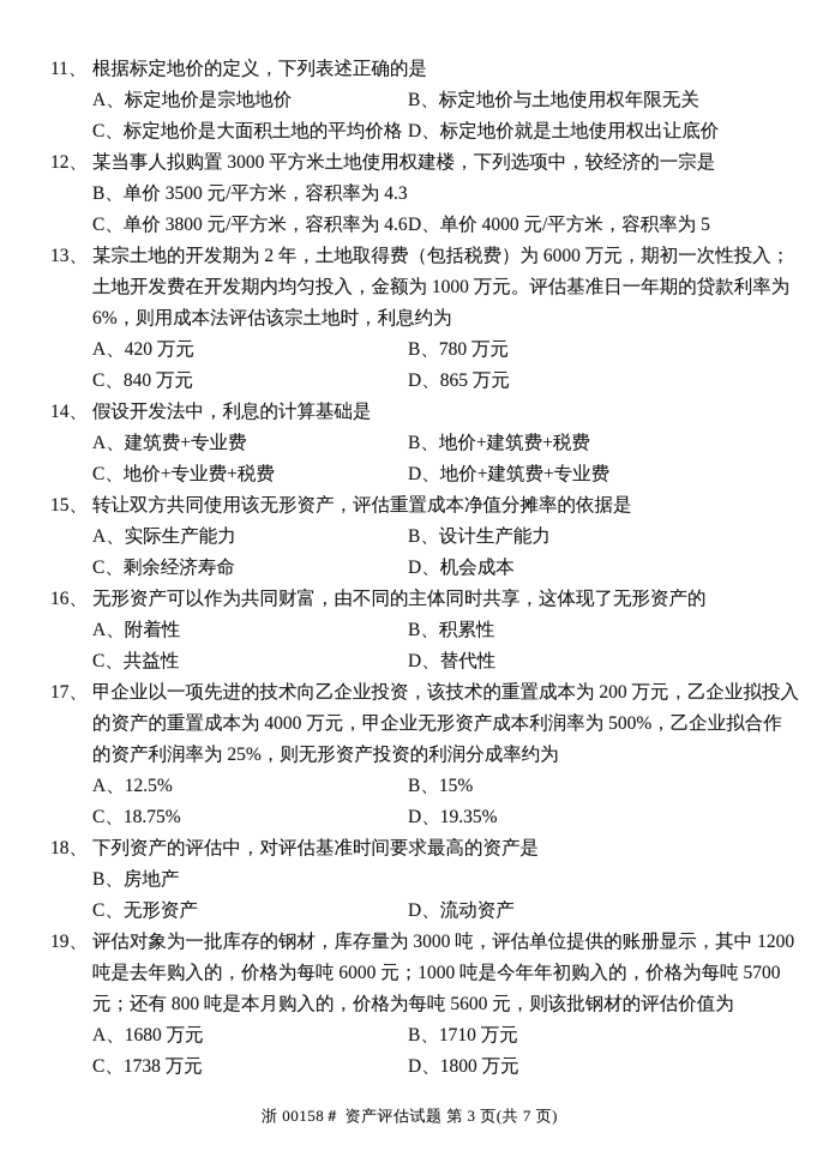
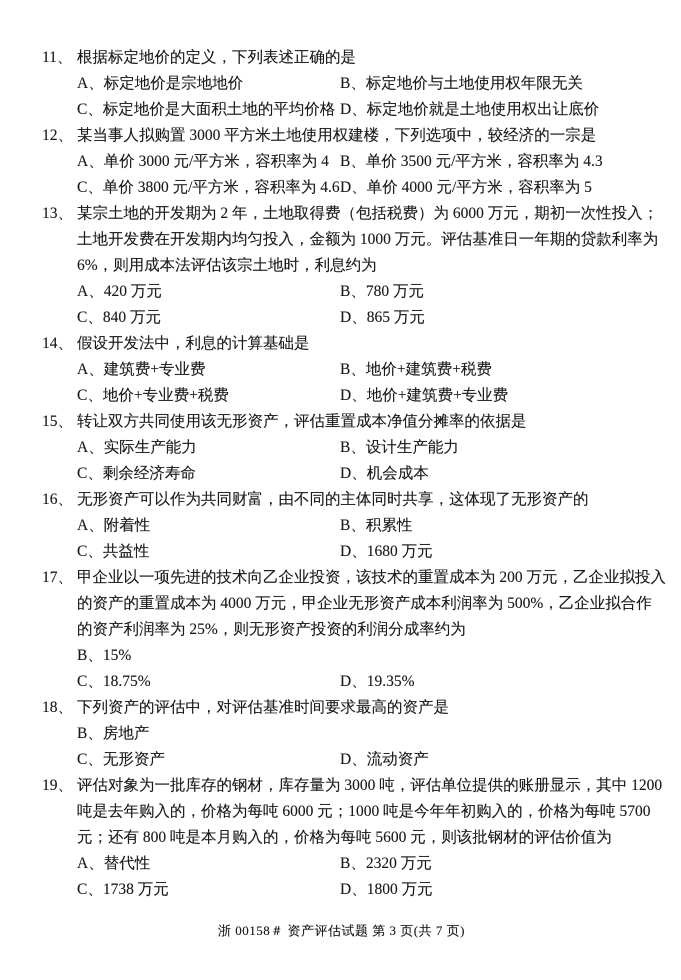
  11、
  根据标定地价的定义，下列表述正确的是
  A、标定地价是宗地地价
  B、标定地价与土地使用权年限无关
  C、标定地价是大面积土地的平均价格
  D、标定地价就是土地使用权出让底价
  12、
  某当事人拟购置 3000 平方米土地使用权建楼，下列选项中，较经济的一宗是
+ A、单价 3000 元/平方米，容积率为 4
  B、单价 3500 元/平方米，容积率为 4.3
  C、单价 3800 元/平方米，容积率为 4.6
  D、单价 4000 元/平方米，容积率为 5
  13、
  某宗土地的开发期为 2 年，土地取得费（包括税费）为 6000 万元，期初一次性投入；
  土地开发费在开发期内均匀投入，金额为 1000 万元。评估基准日一年期的贷款利率为
  6%，则用成本法评估该宗土地时，利息约为
  A、420 万元
  B、780 万元
  C、840 万元
  D、865 万元
  14、
  假设开发法中，利息的计算基础是
  A、建筑费+专业费
  B、地价+建筑费+税费
  C、地价+专业费+税费
  D、地价+建筑费+专业费
  15、
  转让双方共同使用该无形资产，评估重置成本净值分摊率的依据是
  A、实际生产能力
  B、设计生产能力
  C、剩余经济寿命
  D、机会成本
  16、
  无形资产可以作为共同财富，由不同的主体同时共享，这体现了无形资产的
  A、附着性
  B、积累性
  C、共益性
- D、替代性
+ D、1680 万元
  17、
  甲企业以一项先进的技术向乙企业投资，该技术的重置成本为 200 万元，乙企业拟投入
  的资产的重置成本为 4000 万元，甲企业无形资产成本利润率为 500%，乙企业拟合作
  的资产利润率为 25%，则无形资产投资的利润分成率约为
- A、12.5%
  B、15%
  C、18.75%
  D、19.35%
  18、
  下列资产的评估中，对评估基准时间要求最高的资产是
  B、房地产
  C、无形资产
  D、流动资产
  19、
  评估对象为一批库存的钢材，库存量为 3000 吨，评估单位提供的账册显示，其中 1200
  吨是去年购入的，价格为每吨 6000 元；1000 吨是今年年初购入的，价格为每吨 5700
  元；还有 800 吨是本月购入的，价格为每吨 5600 元，则该批钢材的评估价值为
- A、1680 万元
+ A、替代性
- B、1710 万元
+ B、2320 万元
  C、1738 万元
  D、1800 万元
  浙 00158＃ 资产评估试题 第 3 页(共 7 页)
